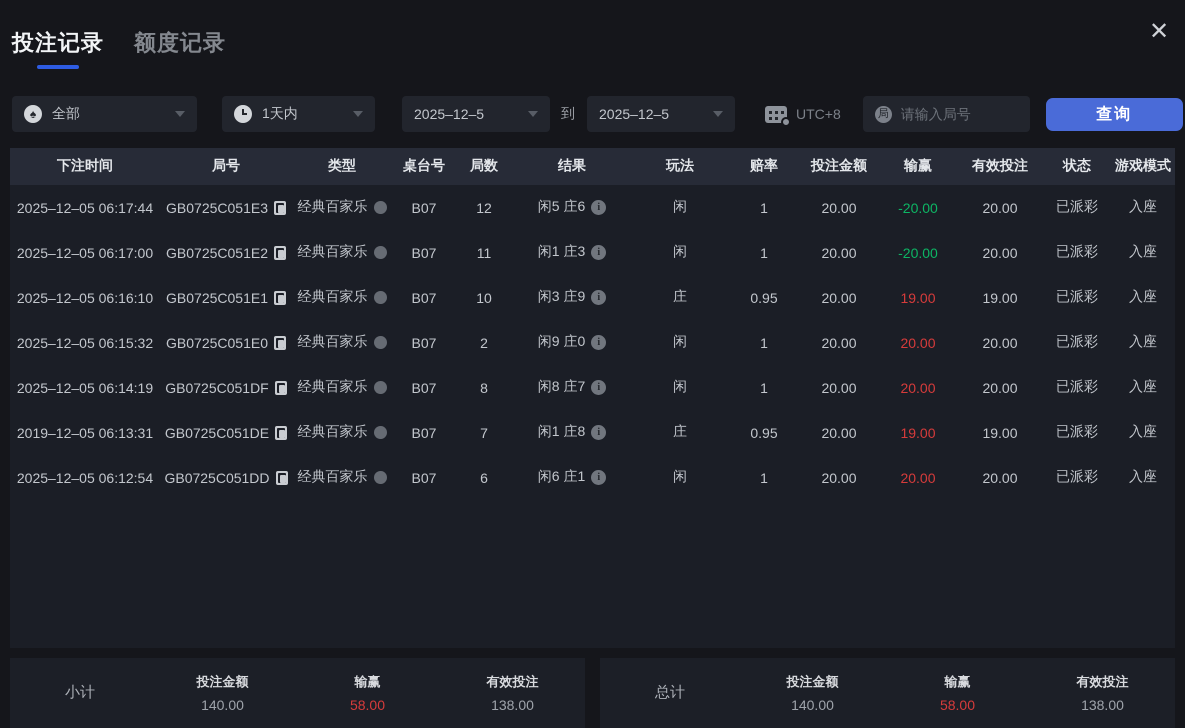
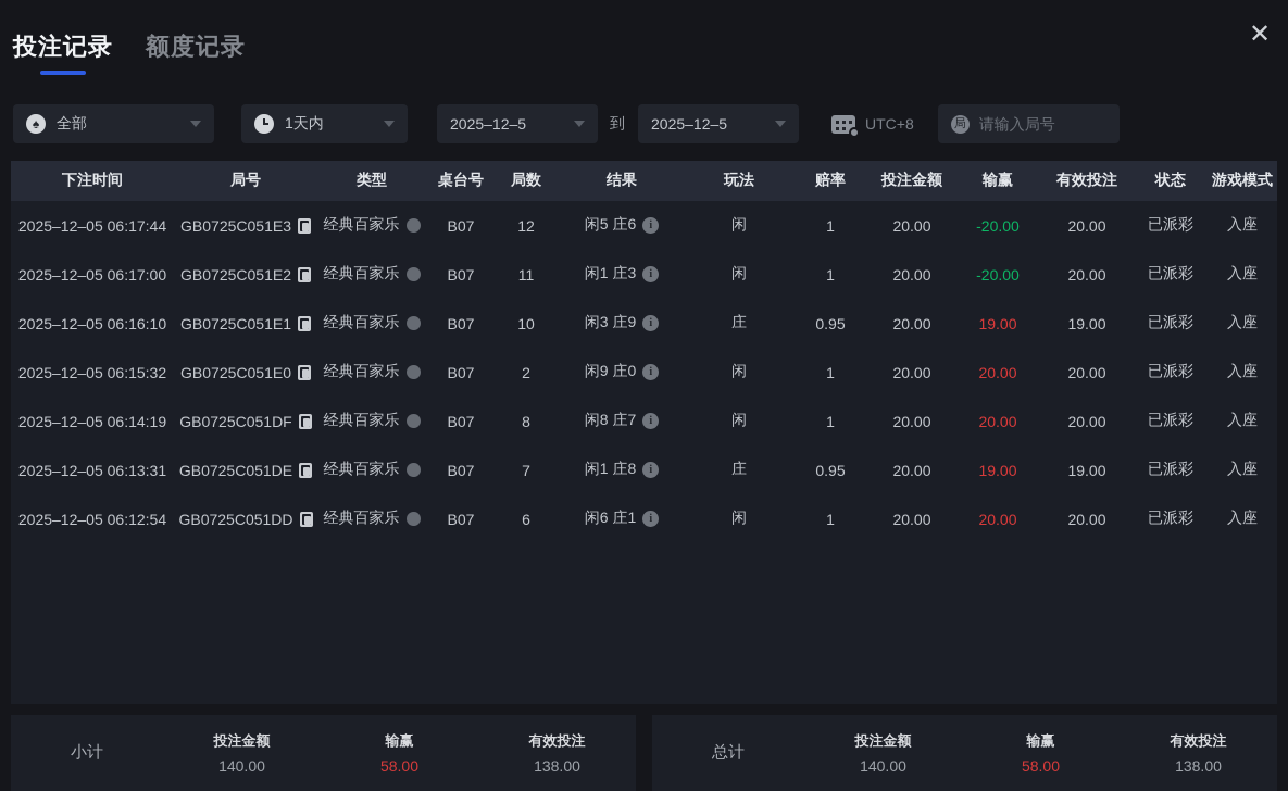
  投注记录
  额度记录
  ✕
  ♠
  全部
  1天内
  2025–12–5
  到
  2025–12–5
  UTC+8
  局
  请输入局号
- 查询
  下注时间
  局号
  类型
  桌台号
  局数
  结果
  玩法
  赔率
  投注金额
  输赢
  有效投注
  状态
  游戏模式
  2025–12–05 06:17:44
  GB0725C051E3
  经典百家乐
  B07
  12
  闲5 庄6
  i
  闲
  1
  20.00
  -20.00
  20.00
  已派彩
  入座
  2025–12–05 06:17:00
  GB0725C051E2
  经典百家乐
  B07
  11
  闲1 庄3
  i
  闲
  1
  20.00
  -20.00
  20.00
  已派彩
  入座
  2025–12–05 06:16:10
  GB0725C051E1
  经典百家乐
  B07
  10
  闲3 庄9
  i
  庄
  0.95
  20.00
  19.00
  19.00
  已派彩
  入座
  2025–12–05 06:15:32
  GB0725C051E0
  经典百家乐
  B07
  2
  闲9 庄0
  i
  闲
  1
  20.00
  20.00
  20.00
  已派彩
  入座
  2025–12–05 06:14:19
  GB0725C051DF
  经典百家乐
  B07
  8
  闲8 庄7
  i
  闲
  1
  20.00
  20.00
  20.00
  已派彩
  入座
- 2019–12–05 06:13:31
+ 2025–12–05 06:13:31
  GB0725C051DE
  经典百家乐
  B07
  7
  闲1 庄8
  i
  庄
  0.95
  20.00
  19.00
  19.00
  已派彩
  入座
  2025–12–05 06:12:54
  GB0725C051DD
  经典百家乐
  B07
  6
  闲6 庄1
  i
  闲
  1
  20.00
  20.00
  20.00
  已派彩
  入座
  小计
  投注金额
  140.00
  输赢
  58.00
  有效投注
  138.00
  总计
  投注金额
  140.00
  输赢
  58.00
  有效投注
  138.00
